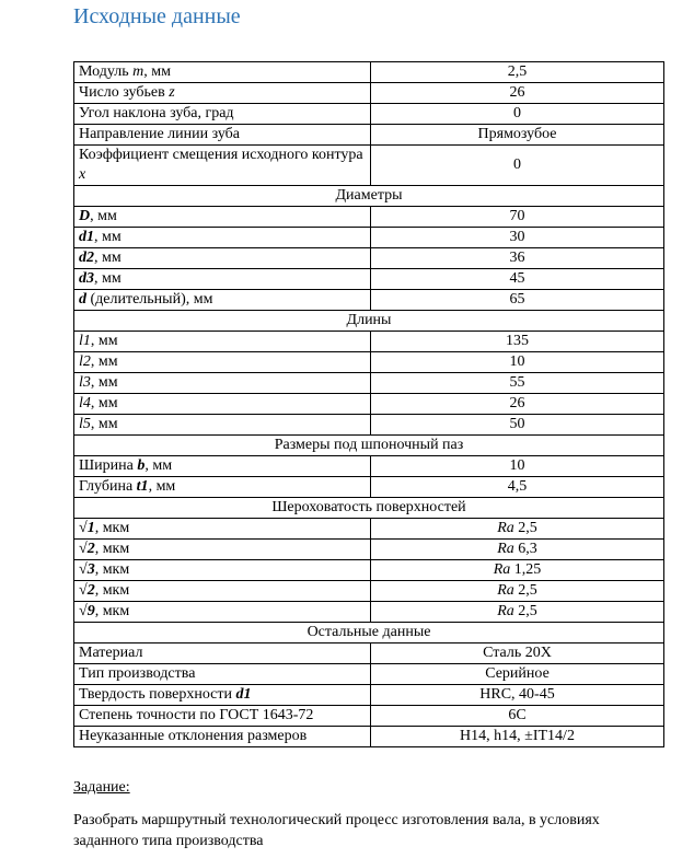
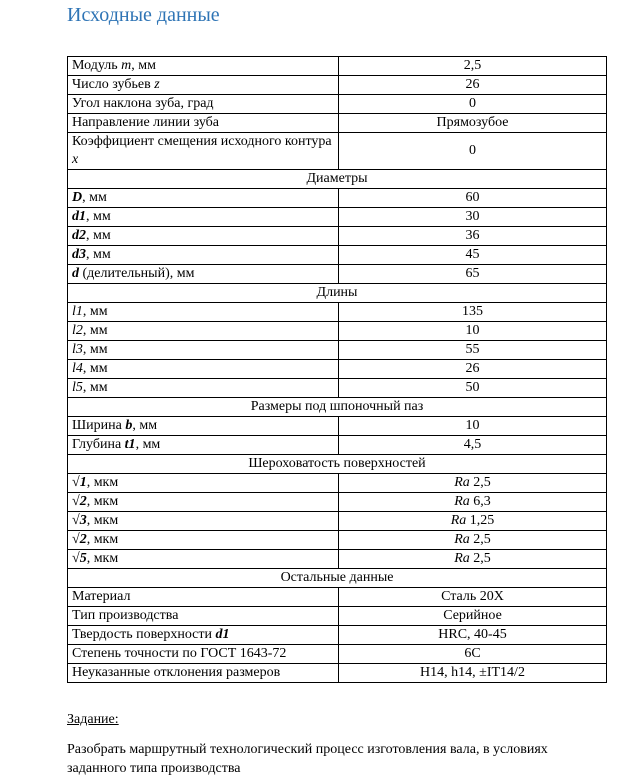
  Исходные данные
  Модуль m, мм	2,5
  Число зубьев z	26
  Угол наклона зуба, град	0
  Направление линии зуба	Прямозубое
  Коэффициент смещения исходного контура x	0
  Диаметры
- D, мм	70
+ D, мм	60
  d1, мм	30
  d2, мм	36
  d3, мм	45
  d (делительный), мм	65
  Длины
  l1, мм	135
  l2, мм	10
  l3, мм	55
  l4, мм	26
  l5, мм	50
  Размеры под шпоночный паз
  Ширина b, мм	10
  Глубина t1, мм	4,5
  Шероховатость поверхностей
  √1, мкм	Ra 2,5
  √2, мкм	Ra 6,3
  √3, мкм	Ra 1,25
  √2, мкм	Ra 2,5
- √9, мкм	Ra 2,5
+ √5, мкм	Ra 2,5
  Остальные данные
  Материал	Сталь 20Х
  Тип производства	Серийное
  Твердость поверхности d1	HRC, 40-45
  Степень точности по ГОСТ 1643-72	6С
  Неуказанные отклонения размеров	H14, h14, ±IT14/2
  Задание:
  Разобрать маршрутный технологический процесс изготовления вала, в условиях заданного типа производства
